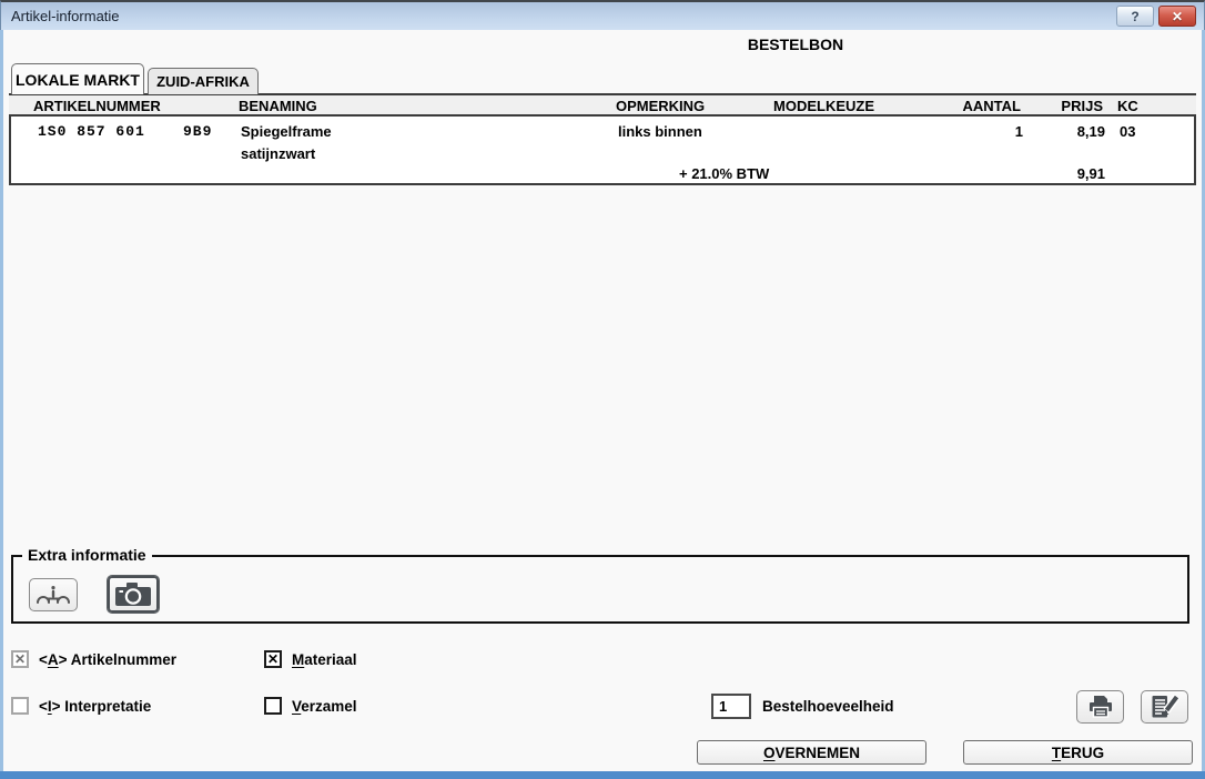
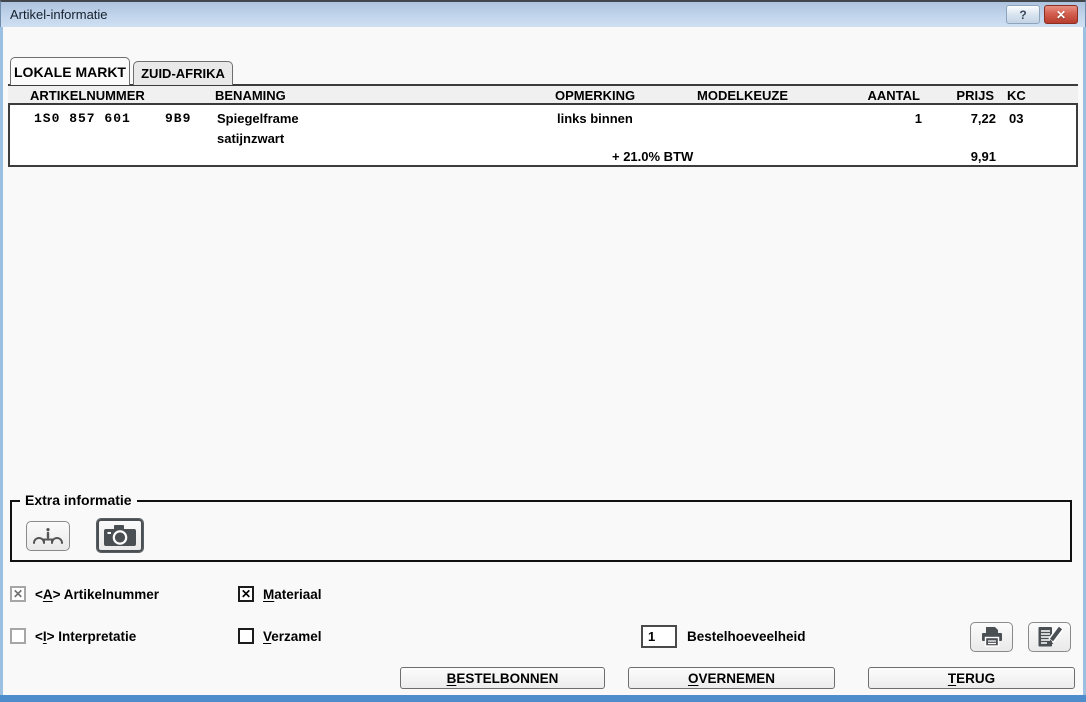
  Artikel-informatie
  ?
  ✕
- BESTELBON
  LOKALE MARKT
  ZUID-AFRIKA
  ARTIKELNUMMER
  BENAMING
  OPMERKING
  MODELKEUZE
  AANTAL
  PRIJS
  KC
  1S0 857 601
  9B9
  Spiegelframe
  satijnzwart
  links binnen
  1
- 8,19
+ 7,22
  03
  + 21.0% BTW
  9,91
  Extra informatie
  ✕
  <A> Artikelnummer
  ✕
  Materiaal
  <I> Interpretatie
  Verzamel
  1
  Bestelhoeveelheid
+ BESTELBONNEN
  OVERNEMEN
  TERUG
